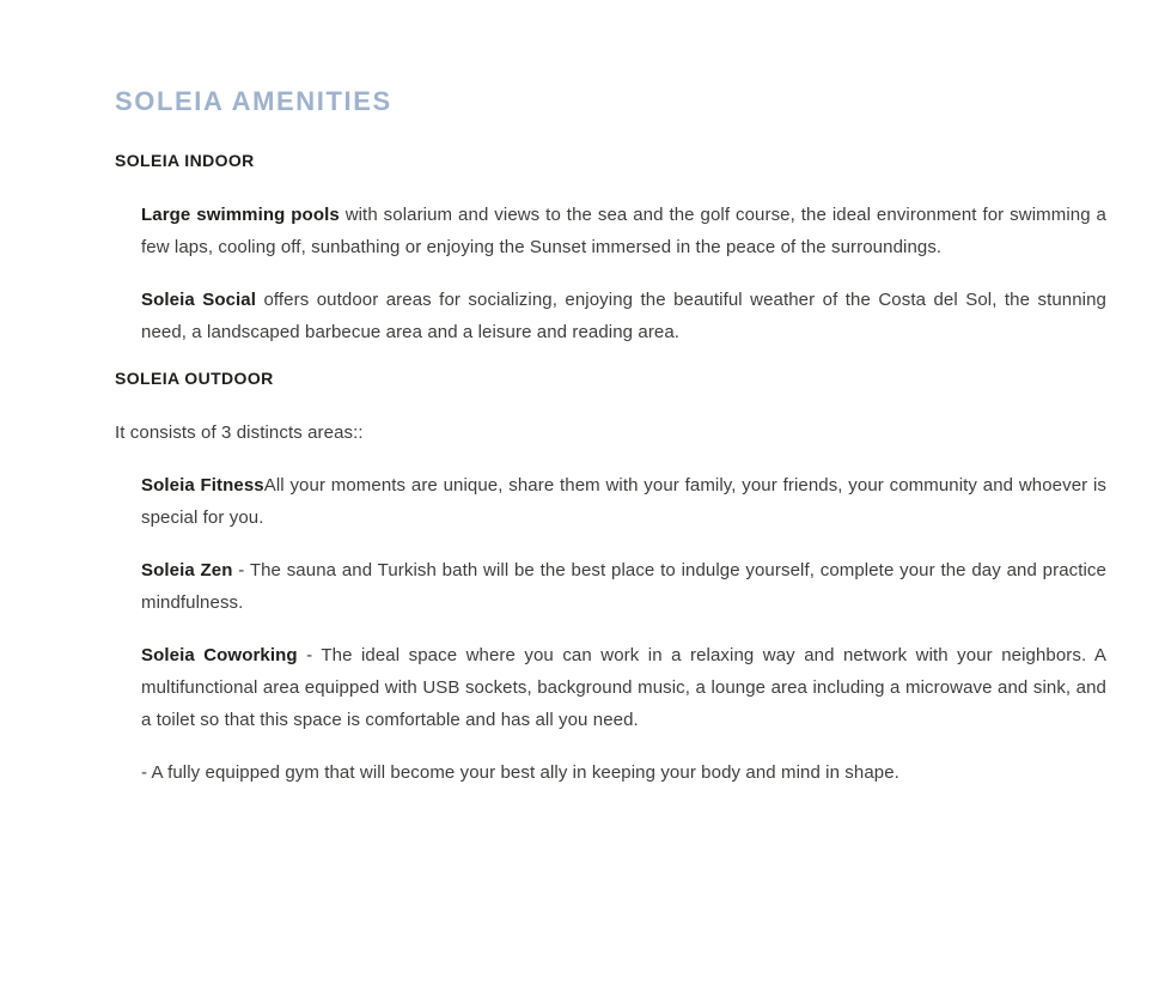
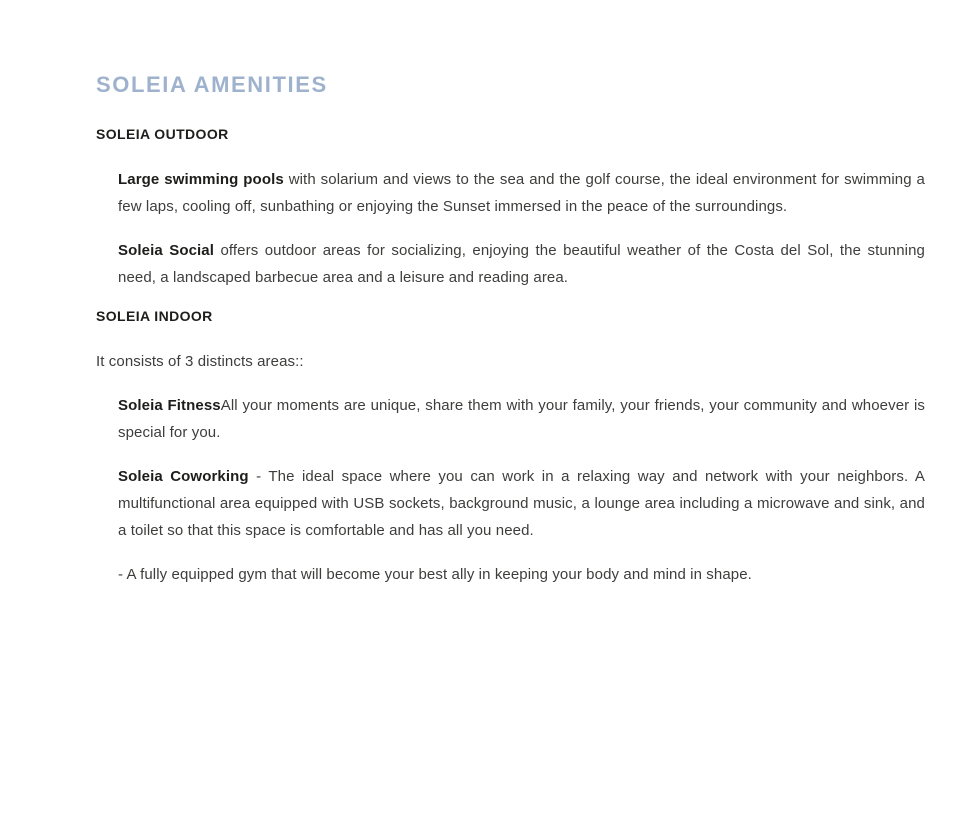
  SOLEIA AMENITIES
- SOLEIA INDOOR
+ SOLEIA OUTDOOR
  Large swimming pools with solarium and views to the sea and the golf course, the ideal environment for swimming a few laps, cooling off, sunbathing or enjoying the Sunset immersed in the peace of the surroundings.
  Soleia Social offers outdoor areas for socializing, enjoying the beautiful weather of the Costa del Sol, the stunning need, a landscaped barbecue area and a leisure and reading area.
- SOLEIA OUTDOOR
+ SOLEIA INDOOR
  It consists of 3 distincts areas::
  Soleia FitnessAll your moments are unique, share them with your family, your friends, your community and whoever is special for you.
- Soleia Zen - The sauna and Turkish bath will be the best place to indulge yourself, complete your the day and practice mindfulness.
  Soleia Coworking - The ideal space where you can work in a relaxing way and network with your neighbors. A multifunctional area equipped with USB sockets, background music, a lounge area including a microwave and sink, and a toilet so that this space is comfortable and has all you need.
  - A fully equipped gym that will become your best ally in keeping your body and mind in shape.
